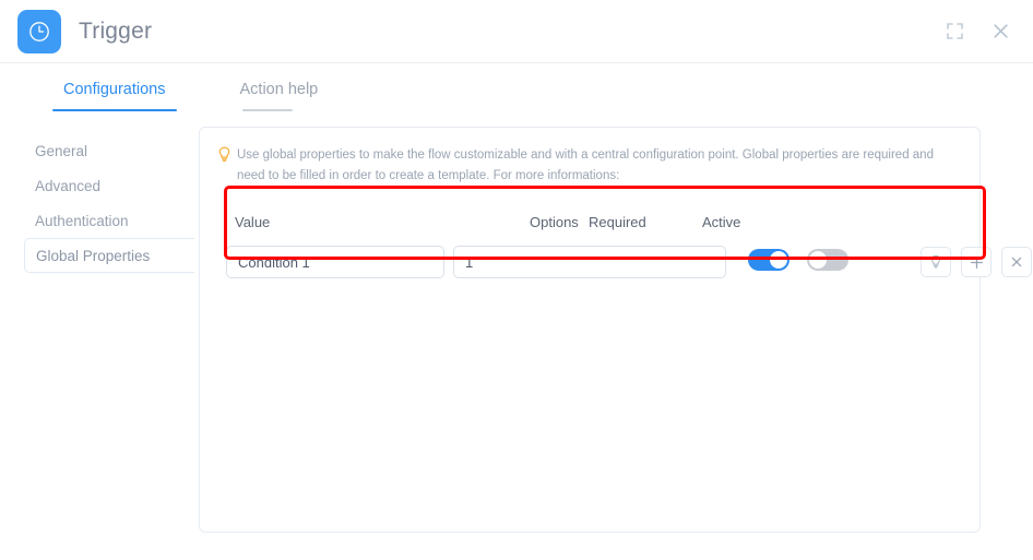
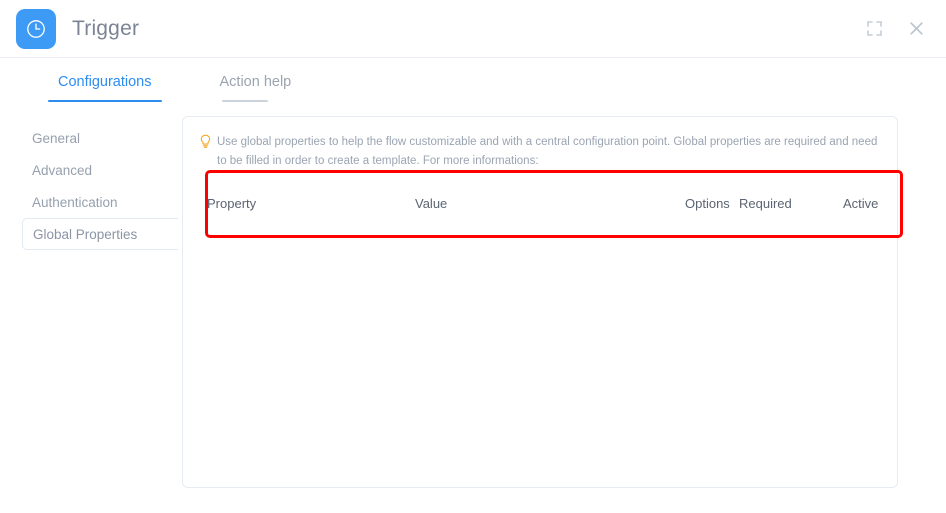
  Trigger
  Configurations
  Action help
  General
  Advanced
  Authentication
  Global Properties
- Use global properties to make the flow customizable and with a central configuration point. Global properties are required and need to be filled in order to create a template. For more informations:
+ Use global properties to help the flow customizable and with a central configuration point. Global properties are required and need to be filled in order to create a template. For more informations:
+ Property
  Value
  Options
  Required
  Active
- Condition 1
- 1
